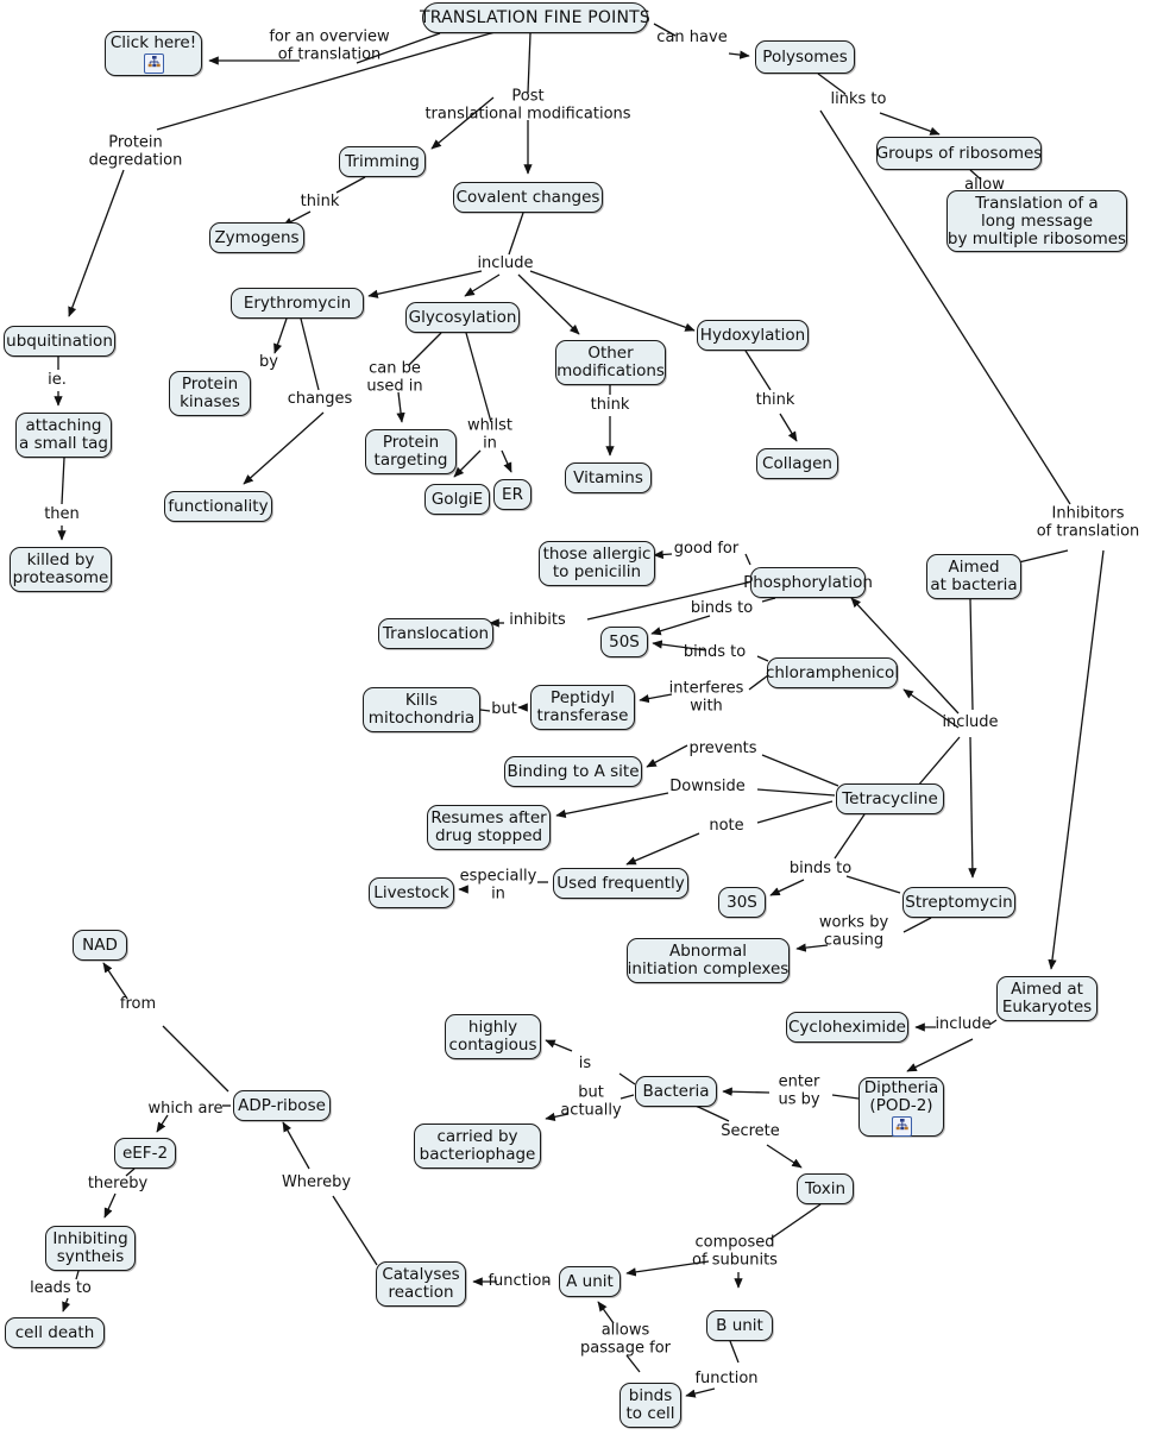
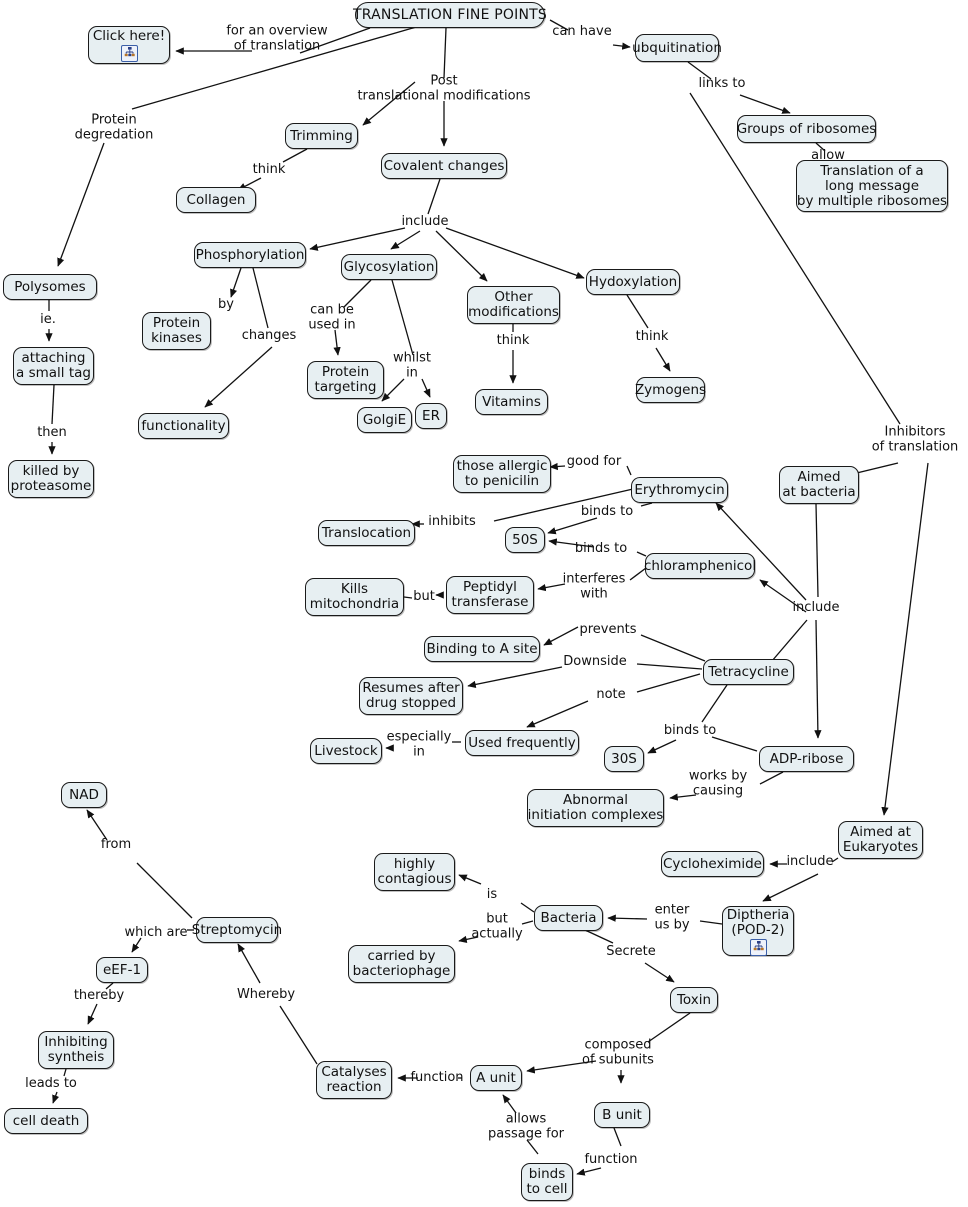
  TRANSLATION FINE POINTS
  Click here!
- Polysomes
+ ubquitination
  Groups of ribosomes
  Translation of a
  long message
  by multiple ribosomes
  Trimming
- Zymogens
+ Collagen
  Covalent changes
- Erythromycin
+ Phosphorylation
  Glycosylation
  Other
  modifications
  Hydoxylation
  Protein
  kinases
  functionality
  Protein
  targeting
  GolgiE
  ER
  Vitamins
- Collagen
+ Zymogens
- ubquitination
+ Polysomes
  attaching
  a small tag
  killed by
  proteasome
  those allergic
  to penicilin
- Phosphorylation
+ Erythromycin
  Translocation
  50S
  chloramphenicol
  Kills
  mitochondria
  Peptidyl
  transferase
  Binding to A site
  Resumes after
  drug stopped
  Tetracycline
  Used frequently
  Livestock
  30S
- Streptomycin
+ ADP-ribose
  Abnormal
  initiation complexes
  Aimed
  at bacteria
  Aimed at
  Eukaryotes
  Cycloheximide
  Diptheria
  (POD-2)
  NAD
- ADP-ribose
+ Streptomycin
- eEF-2
+ eEF-1
  Inhibiting
  syntheis
  cell death
  Catalyses
  reaction
  highly
  contagious
  carried by
  bacteriophage
  Bacteria
  Toxin
  A unit
  B unit
  binds
  to cell
  for an overview
  of translation
  can have
  links to
  allow
  Post
  translational modifications
  Protein
  degredation
  think
  include
  by
  changes
  can be
  used in
  whilst
  in
  think
  think
  ie.
  then
  good for
  inhibits
  binds to
  binds to
  interferes
  with
  but
  prevents
  Downside
  note
  especially
  in
  binds to
  works by
  causing
  include
  Inhibitors
  of translation
  include
  from
  which are
  thereby
  leads to
  Whereby
  is
  but
  actually
  enter
  us by
  Secrete
  composed
  of subunits
  function
  allows
  passage for
  function
